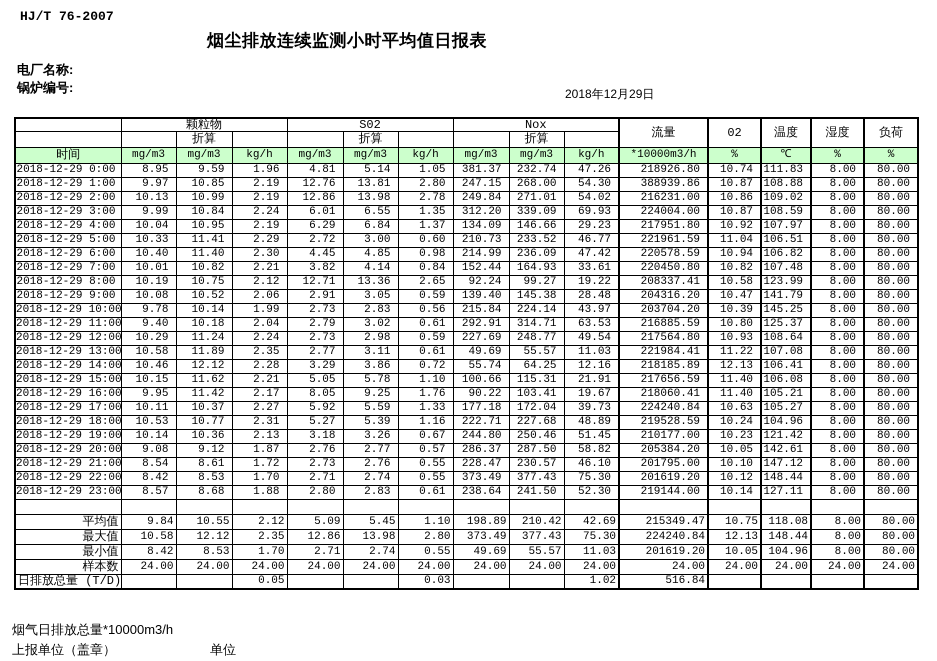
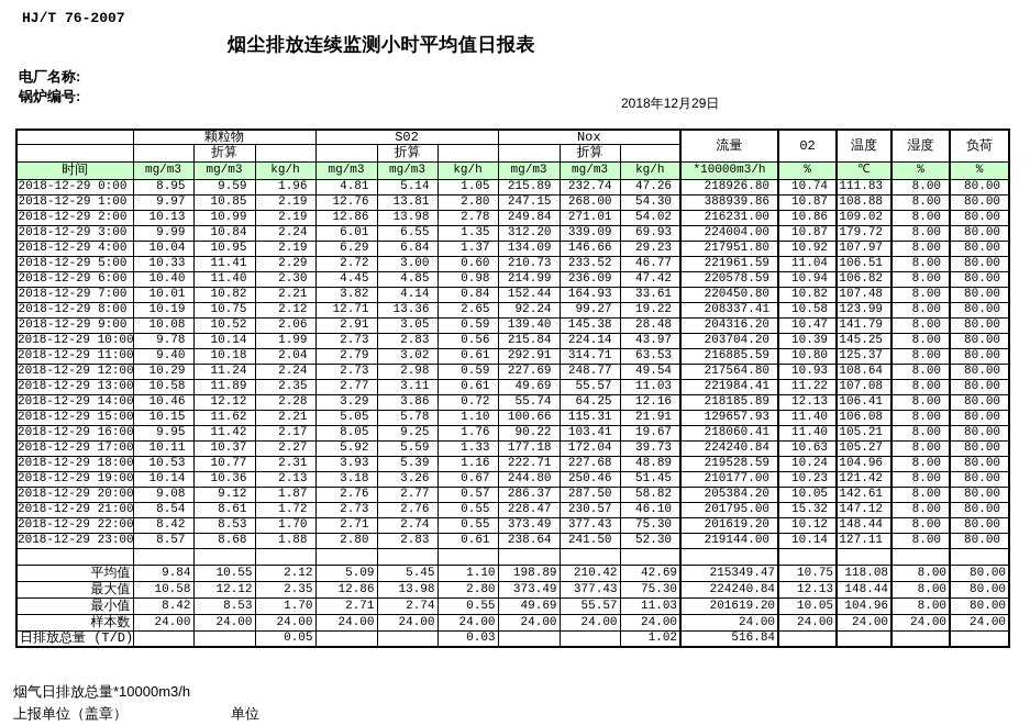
  HJ/T 76-2007
  烟尘排放连续监测小时平均值日报表
  电厂名称:
  锅炉编号:
  2018年12月29日
  	颗粒物	S02	Nox	流量	02	温度	湿度	负荷
  		折算			折算			折算
  时间	mg/m3	mg/m3	kg/h	mg/m3	mg/m3	kg/h	mg/m3	mg/m3	kg/h	*10000m3/h	%	℃	%	%
- 2018-12-29 0:00	8.95	9.59	1.96	4.81	5.14	1.05	381.37	232.74	47.26	218926.80	10.74	111.83	8.00	80.00
+ 2018-12-29 0:00	8.95	9.59	1.96	4.81	5.14	1.05	215.89	232.74	47.26	218926.80	10.74	111.83	8.00	80.00
  2018-12-29 1:00	9.97	10.85	2.19	12.76	13.81	2.80	247.15	268.00	54.30	388939.86	10.87	108.88	8.00	80.00
  2018-12-29 2:00	10.13	10.99	2.19	12.86	13.98	2.78	249.84	271.01	54.02	216231.00	10.86	109.02	8.00	80.00
- 2018-12-29 3:00	9.99	10.84	2.24	6.01	6.55	1.35	312.20	339.09	69.93	224004.00	10.87	108.59	8.00	80.00
+ 2018-12-29 3:00	9.99	10.84	2.24	6.01	6.55	1.35	312.20	339.09	69.93	224004.00	10.87	179.72	8.00	80.00
  2018-12-29 4:00	10.04	10.95	2.19	6.29	6.84	1.37	134.09	146.66	29.23	217951.80	10.92	107.97	8.00	80.00
  2018-12-29 5:00	10.33	11.41	2.29	2.72	3.00	0.60	210.73	233.52	46.77	221961.59	11.04	106.51	8.00	80.00
  2018-12-29 6:00	10.40	11.40	2.30	4.45	4.85	0.98	214.99	236.09	47.42	220578.59	10.94	106.82	8.00	80.00
  2018-12-29 7:00	10.01	10.82	2.21	3.82	4.14	0.84	152.44	164.93	33.61	220450.80	10.82	107.48	8.00	80.00
  2018-12-29 8:00	10.19	10.75	2.12	12.71	13.36	2.65	92.24	99.27	19.22	208337.41	10.58	123.99	8.00	80.00
  2018-12-29 9:00	10.08	10.52	2.06	2.91	3.05	0.59	139.40	145.38	28.48	204316.20	10.47	141.79	8.00	80.00
  2018-12-29 10:00	9.78	10.14	1.99	2.73	2.83	0.56	215.84	224.14	43.97	203704.20	10.39	145.25	8.00	80.00
  2018-12-29 11:00	9.40	10.18	2.04	2.79	3.02	0.61	292.91	314.71	63.53	216885.59	10.80	125.37	8.00	80.00
  2018-12-29 12:00	10.29	11.24	2.24	2.73	2.98	0.59	227.69	248.77	49.54	217564.80	10.93	108.64	8.00	80.00
  2018-12-29 13:00	10.58	11.89	2.35	2.77	3.11	0.61	49.69	55.57	11.03	221984.41	11.22	107.08	8.00	80.00
  2018-12-29 14:00	10.46	12.12	2.28	3.29	3.86	0.72	55.74	64.25	12.16	218185.89	12.13	106.41	8.00	80.00
- 2018-12-29 15:00	10.15	11.62	2.21	5.05	5.78	1.10	100.66	115.31	21.91	217656.59	11.40	106.08	8.00	80.00
+ 2018-12-29 15:00	10.15	11.62	2.21	5.05	5.78	1.10	100.66	115.31	21.91	129657.93	11.40	106.08	8.00	80.00
  2018-12-29 16:00	9.95	11.42	2.17	8.05	9.25	1.76	90.22	103.41	19.67	218060.41	11.40	105.21	8.00	80.00
  2018-12-29 17:00	10.11	10.37	2.27	5.92	5.59	1.33	177.18	172.04	39.73	224240.84	10.63	105.27	8.00	80.00
- 2018-12-29 18:00	10.53	10.77	2.31	5.27	5.39	1.16	222.71	227.68	48.89	219528.59	10.24	104.96	8.00	80.00
+ 2018-12-29 18:00	10.53	10.77	2.31	3.93	5.39	1.16	222.71	227.68	48.89	219528.59	10.24	104.96	8.00	80.00
  2018-12-29 19:00	10.14	10.36	2.13	3.18	3.26	0.67	244.80	250.46	51.45	210177.00	10.23	121.42	8.00	80.00
  2018-12-29 20:00	9.08	9.12	1.87	2.76	2.77	0.57	286.37	287.50	58.82	205384.20	10.05	142.61	8.00	80.00
- 2018-12-29 21:00	8.54	8.61	1.72	2.73	2.76	0.55	228.47	230.57	46.10	201795.00	10.10	147.12	8.00	80.00
+ 2018-12-29 21:00	8.54	8.61	1.72	2.73	2.76	0.55	228.47	230.57	46.10	201795.00	15.32	147.12	8.00	80.00
  2018-12-29 22:00	8.42	8.53	1.70	2.71	2.74	0.55	373.49	377.43	75.30	201619.20	10.12	148.44	8.00	80.00
  2018-12-29 23:00	8.57	8.68	1.88	2.80	2.83	0.61	238.64	241.50	52.30	219144.00	10.14	127.11	8.00	80.00
  平均值	9.84	10.55	2.12	5.09	5.45	1.10	198.89	210.42	42.69	215349.47	10.75	118.08	8.00	80.00
  最大值	10.58	12.12	2.35	12.86	13.98	2.80	373.49	377.43	75.30	224240.84	12.13	148.44	8.00	80.00
  最小值	8.42	8.53	1.70	2.71	2.74	0.55	49.69	55.57	11.03	201619.20	10.05	104.96	8.00	80.00
  样本数	24.00	24.00	24.00	24.00	24.00	24.00	24.00	24.00	24.00	24.00	24.00	24.00	24.00	24.00
  日排放总量 (T/D)			0.05			0.03			1.02	516.84
  烟气日排放总量*10000m3/h
  上报单位（盖章）
  单位
